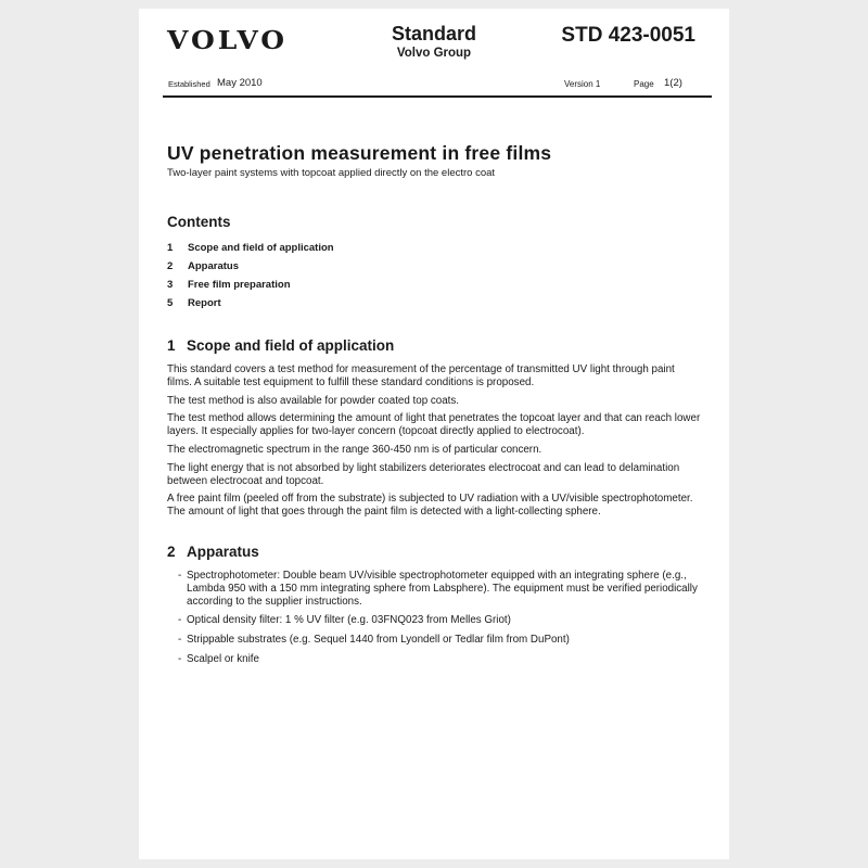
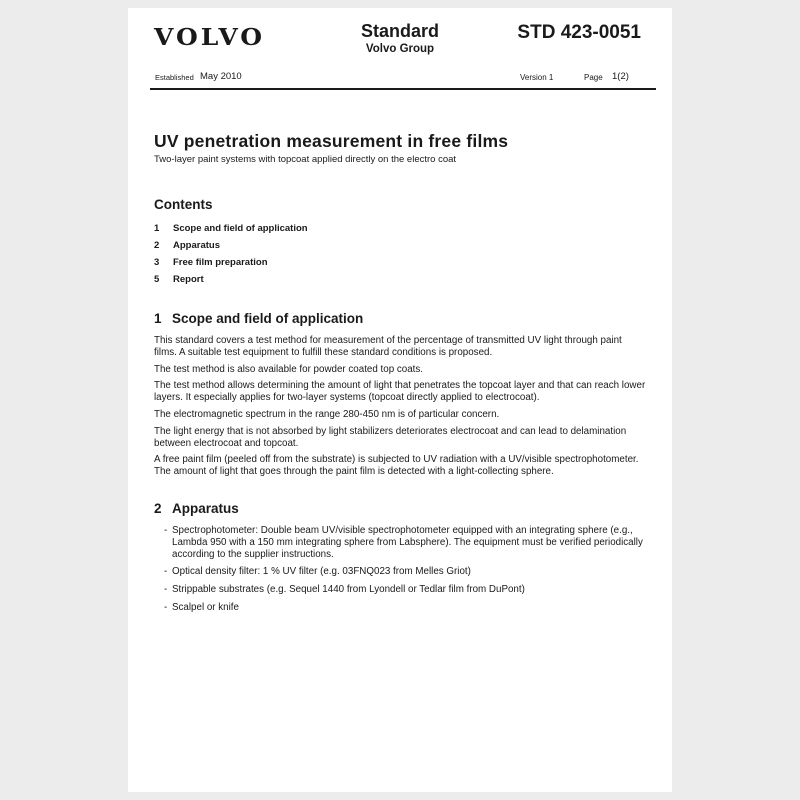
  VOLVO
  Standard
  Volvo Group
  STD 423-0051
  Established
  May 2010
  Version 1
  Page
  1(2)
  UV penetration measurement in free films
  Two-layer paint systems with topcoat applied directly on the electro coat
  Contents
  1
  Scope and field of application
  2
  Apparatus
  3
  Free film preparation
  5
  Report
  1
  Scope and field of application
  This standard covers a test method for measurement of the percentage of transmitted UV light through paint films. A suitable test equipment to fulfill these standard conditions is proposed.
  The test method is also available for powder coated top coats.
- The test method allows determining the amount of light that penetrates the topcoat layer and that can reach lower layers. It especially applies for two-layer concern (topcoat directly applied to electrocoat).
+ The test method allows determining the amount of light that penetrates the topcoat layer and that can reach lower layers. It especially applies for two-layer systems (topcoat directly applied to electrocoat).
- The electromagnetic spectrum in the range 360-450 nm is of particular concern.
+ The electromagnetic spectrum in the range 280-450 nm is of particular concern.
  The light energy that is not absorbed by light stabilizers deteriorates electrocoat and can lead to delamination between electrocoat and topcoat.
  A free paint film (peeled off from the substrate) is subjected to UV radiation with a UV/visible spectrophotometer. The amount of light that goes through the paint film is detected with a light-collecting sphere.
  2
  Apparatus
  -
  Spectrophotometer: Double beam UV/visible spectrophotometer equipped with an integrating sphere (e.g., Lambda 950 with a 150 mm integrating sphere from Labsphere). The equipment must be verified periodically according to the supplier instructions.
  -
  Optical density filter: 1 % UV filter (e.g. 03FNQ023 from Melles Griot)
  -
  Strippable substrates (e.g. Sequel 1440 from Lyondell or Tedlar film from DuPont)
  -
  Scalpel or knife
